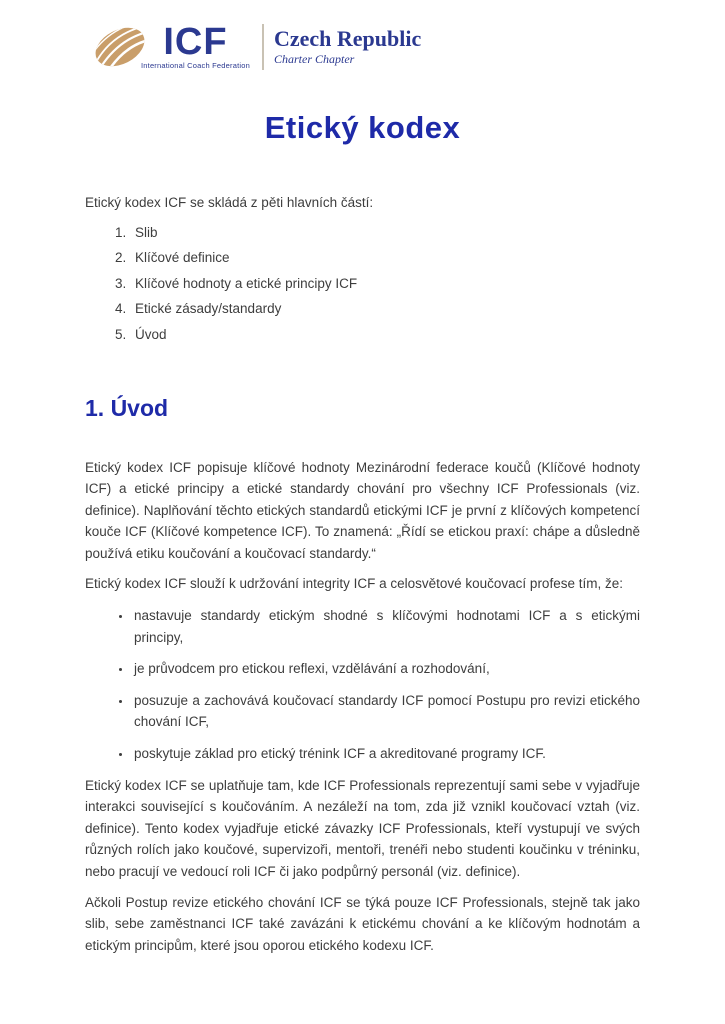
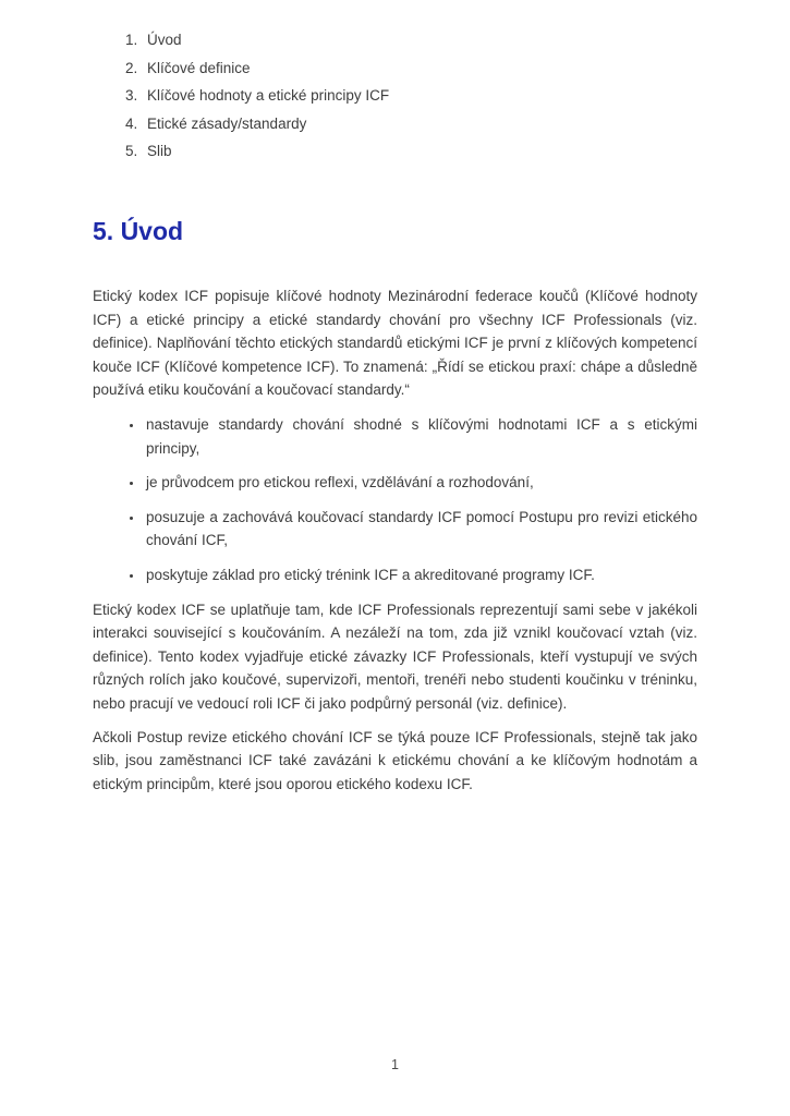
- ICF
- International Coach Federation
- Czech Republic
- Charter Chapter
- Etický kodex
- Etický kodex ICF se skládá z pěti hlavních částí:
- Slib
+ Úvod
  Klíčové definice
  Klíčové hodnoty a etické principy ICF
  Etické zásady/standardy
- Úvod
+ Slib
- 1. Úvod
+ 5. Úvod
  Etický kodex ICF popisuje klíčové hodnoty Mezinárodní federace koučů (Klíčové hodnoty ICF) a etické principy a etické standardy chování pro všechny ICF Professionals (viz. definice). Naplňování těchto etických standardů etickými ICF je první z klíčových kompetencí kouče ICF (Klíčové kompetence ICF). To znamená: „Řídí se etickou praxí: chápe a důsledně používá etiku koučování a koučovací standardy.“
- Etický kodex ICF slouží k udržování integrity ICF a celosvětové koučovací profese tím, že:
- nastavuje standardy etickým shodné s klíčovými hodnotami ICF a s etickými principy,
+ nastavuje standardy chování shodné s klíčovými hodnotami ICF a s etickými principy,
  je průvodcem pro etickou reflexi, vzdělávání a rozhodování,
  posuzuje a zachovává koučovací standardy ICF pomocí Postupu pro revizi etického chování ICF,
  poskytuje základ pro etický trénink ICF a akreditované programy ICF.
- Etický kodex ICF se uplatňuje tam, kde ICF Professionals reprezentují sami sebe v vyjadřuje interakci související s koučováním. A nezáleží na tom, zda již vznikl koučovací vztah (viz. definice). Tento kodex vyjadřuje etické závazky ICF Professionals, kteří vystupují ve svých různých rolích jako koučové, supervizoři, mentoři, trenéři nebo studenti koučinku v tréninku, nebo pracují ve vedoucí roli ICF či jako podpůrný personál (viz. definice).
+ Etický kodex ICF se uplatňuje tam, kde ICF Professionals reprezentují sami sebe v jakékoli interakci související s koučováním. A nezáleží na tom, zda již vznikl koučovací vztah (viz. definice). Tento kodex vyjadřuje etické závazky ICF Professionals, kteří vystupují ve svých různých rolích jako koučové, supervizoři, mentoři, trenéři nebo studenti koučinku v tréninku, nebo pracují ve vedoucí roli ICF či jako podpůrný personál (viz. definice).
- Ačkoli Postup revize etického chování ICF se týká pouze ICF Professionals, stejně tak jako slib, sebe zaměstnanci ICF také zavázáni k etickému chování a ke klíčovým hodnotám a etickým principům, které jsou oporou etického kodexu ICF.
+ Ačkoli Postup revize etického chování ICF se týká pouze ICF Professionals, stejně tak jako slib, jsou zaměstnanci ICF také zavázáni k etickému chování a ke klíčovým hodnotám a etickým principům, které jsou oporou etického kodexu ICF.
+ 1
